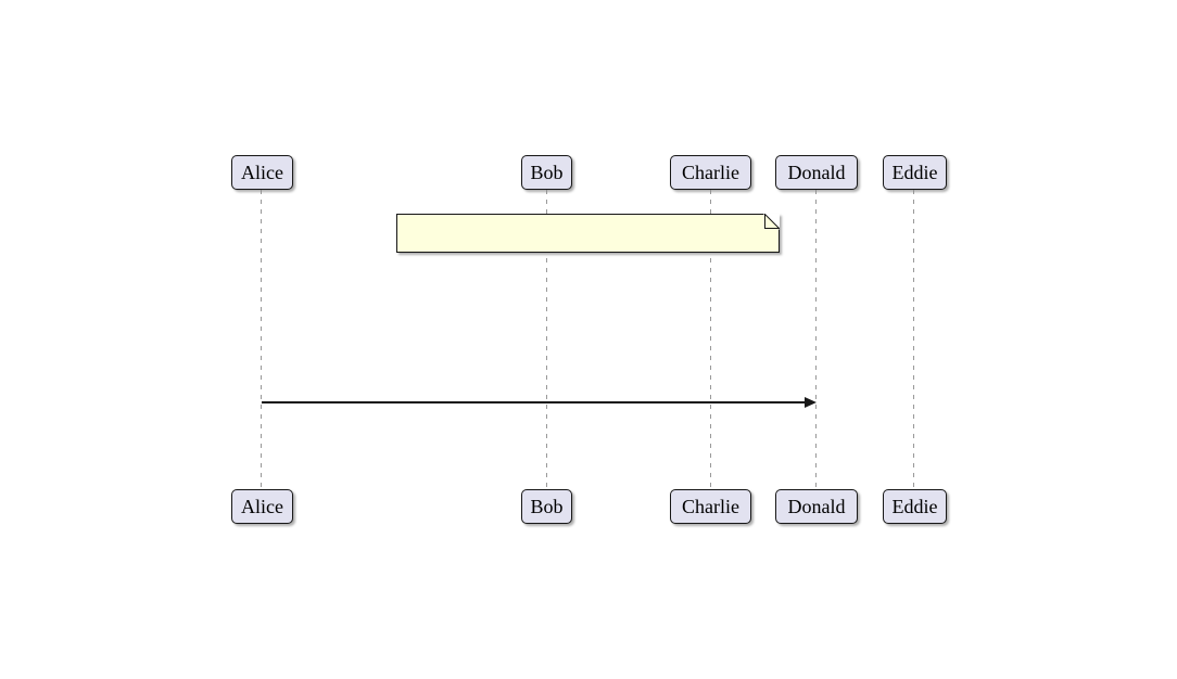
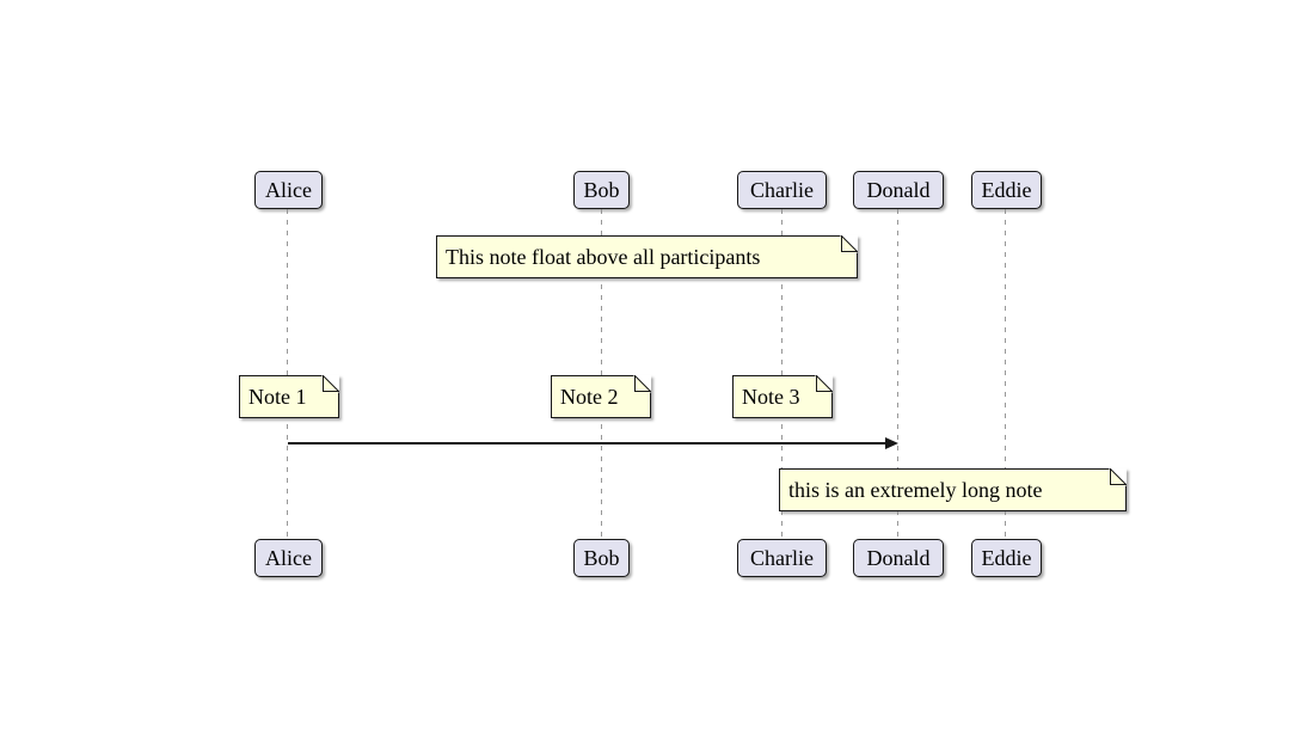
+ This note float above all participants
+ Note 1
+ Note 2
+ Note 3
+ this is an extremely long note
  Alice
  Bob
  Charlie
  Donald
  Eddie
  Alice
  Bob
  Charlie
  Donald
  Eddie
